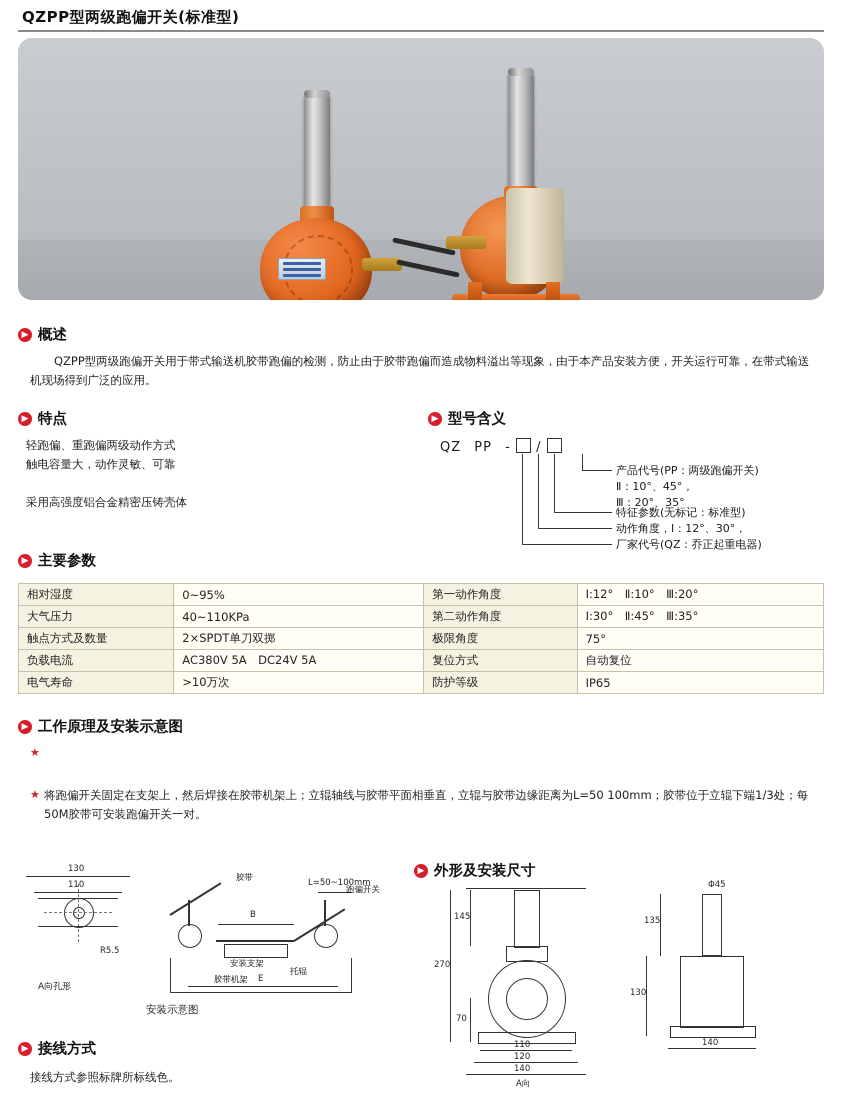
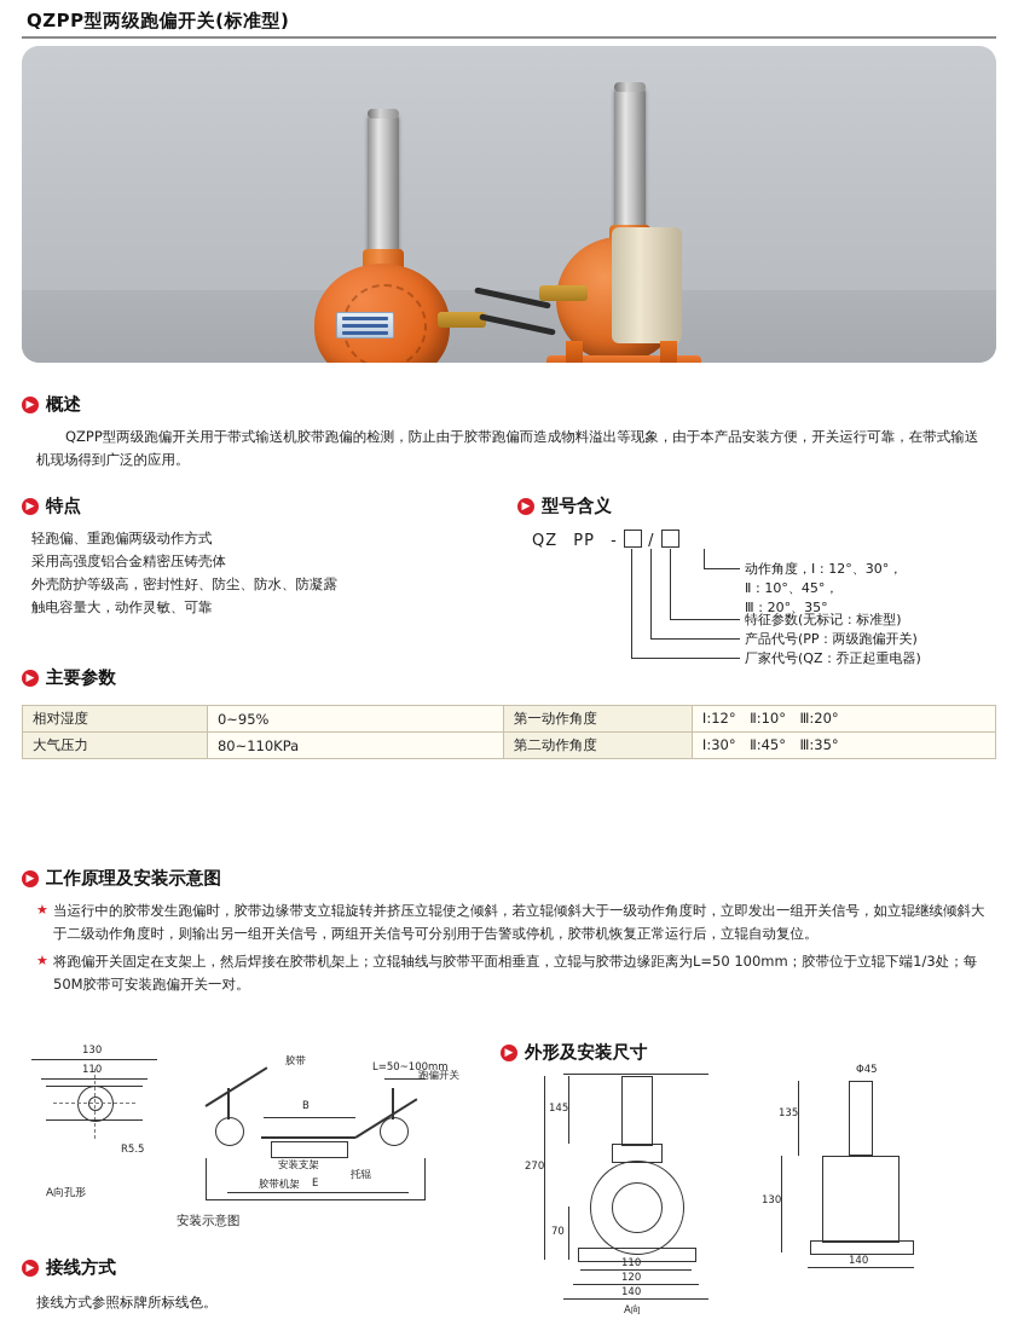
  QZPP型两级跑偏开关(标准型)
  ▶ 概述
  QZPP型两级跑偏开关用于带式输送机胶带跑偏的检测，防止由于胶带跑偏而造成物料溢出等现象，由于本产品安装方便，开关运行可靠，在带式输送机现场得到广泛的应用。
  ▶ 特点
  轻跑偏、重跑偏两级动作方式
- 触电容量大，动作灵敏、可靠
+ 采用高强度铝合金精密压铸壳体
+ 外壳防护等级高，密封性好、防尘、防水、防凝露
- 采用高强度铝合金精密压铸壳体
+ 触电容量大，动作灵敏、可靠
  ▶ 型号含义
  QZ PP - /
- 产品代号(PP：两级跑偏开关)
+ 动作角度，Ⅰ：12°、30°，
  Ⅱ：10°、45°，
  Ⅲ：20°、35°
  特征参数(无标记：标准型)
- 动作角度，Ⅰ：12°、30°，
+ 产品代号(PP：两级跑偏开关)
  厂家代号(QZ：乔正起重电器)
  ▶ 主要参数
  相对湿度	0~95%	第一动作角度	Ⅰ:12° Ⅱ:10° Ⅲ:20°
- 大气压力	40~110KPa	第二动作角度	Ⅰ:30° Ⅱ:45° Ⅲ:35°
+ 大气压力	80~110KPa	第二动作角度	Ⅰ:30° Ⅱ:45° Ⅲ:35°
- 触点方式及数量	2×SPDT单刀双掷	极限角度	75°
- 负载电流	AC380V 5A DC24V 5A	复位方式	自动复位
- 电气寿命	>10万次	防护等级	IP65
  ▶ 工作原理及安装示意图
  ★
+ 当运行中的胶带发生跑偏时，胶带边缘带支立辊旋转并挤压立辊使之倾斜，若立辊倾斜大于一级动作角度时，立即发出一组开关信号，如立辊继续倾斜大于二级动作角度时，则输出另一组开关信号，两组开关信号可分别用于告警或停机，胶带机恢复正常运行后，立辊自动复位。
  ★
  将跑偏开关固定在支架上，然后焊接在胶带机架上；立辊轴线与胶带平面相垂直，立辊与胶带边缘距离为L=50 100mm；胶带位于立辊下端1/3处；每50M胶带可安装跑偏开关一对。
  130
  110
  R5.5
  A向孔形
  胶带
  B
  L=50~100mm
  跑偏开关
  安装支架
  胶带机架
  托辊
  E
  安装示意图
  ▶ 外形及安装尺寸
  145
  270
  70
  110
  120
  140
  A向
  Φ45
  135
  130
  140
  ▶ 接线方式
  接线方式参照标牌所标线色。
